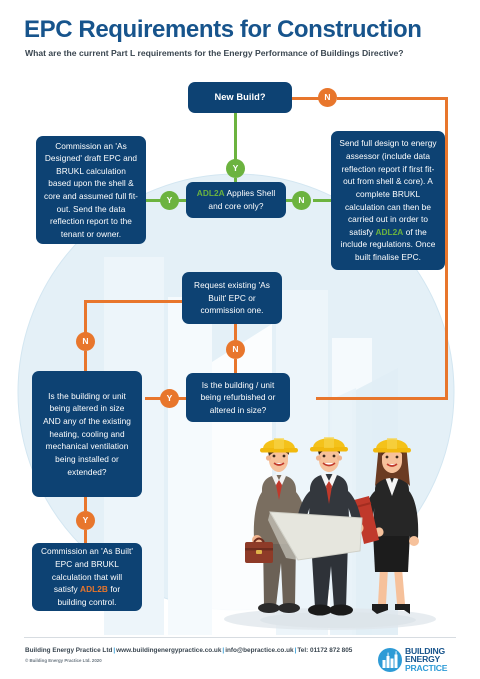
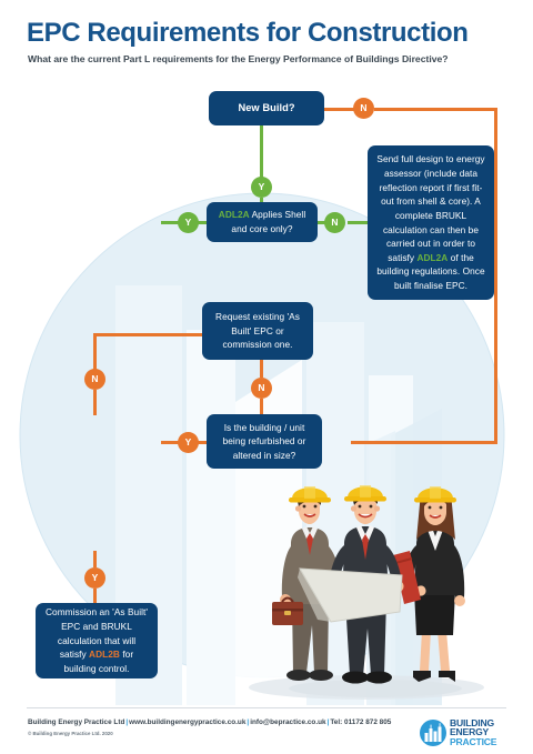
  EPC Requirements for Construction
  What are the current Part L requirements for the Energy Performance of Buildings Directive?
  New Build?
- Commission an 'As Designed' draft EPC and BRUKL calculation based upon the shell & core and assumed full fit-out. Send the data reflection report to the tenant or owner.
- Send full design to energy assessor (include data reflection report if first fit-out from shell & core). A complete BRUKL calculation can then be carried out in order to satisfy ADL2A of the include regulations. Once built finalise EPC.
+ Send full design to energy assessor (include data reflection report if first fit-out from shell & core). A complete BRUKL calculation can then be carried out in order to satisfy ADL2A of the building regulations. Once built finalise EPC.
  ADL2A Applies Shell and core only?
  Request existing 'As Built' EPC or commission one.
  Is the building / unit being refurbished or altered in size?
- Is the building or unit being altered in size AND any of the existing heating, cooling and mechanical ventilation being installed or extended?
  Commission an 'As Built' EPC and BRUKL calculation that will satisfy ADL2B for building control.
  N
  Y
  Y
  N
  N
  N
  Y
  Y
  BUILDING
  ENERGY
  PRACTICE
